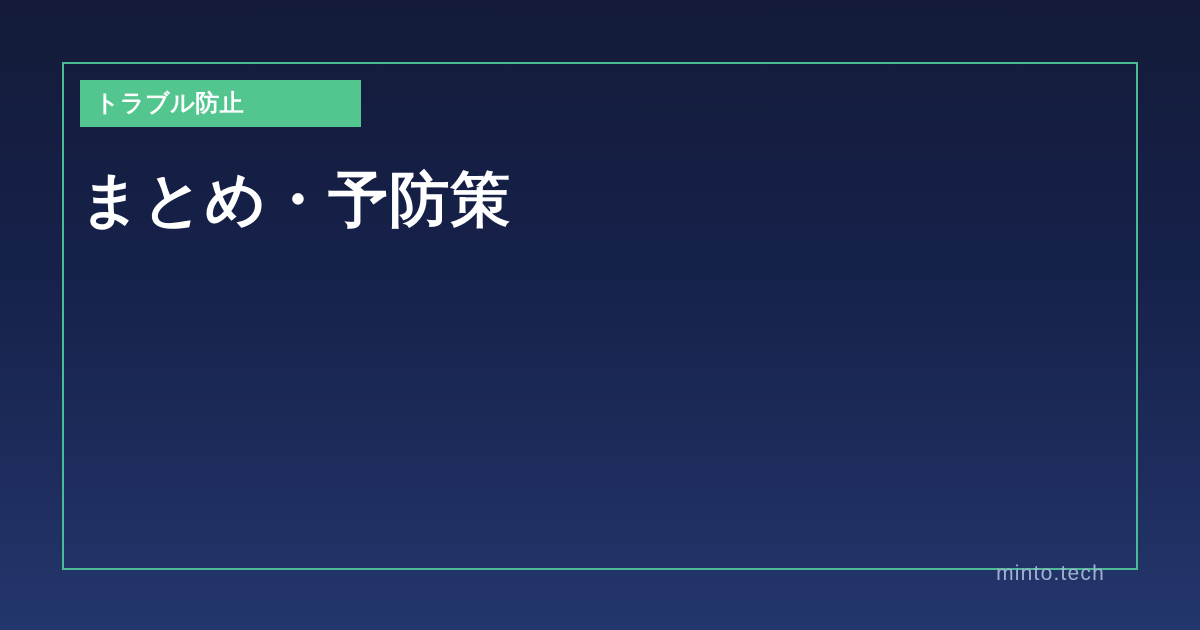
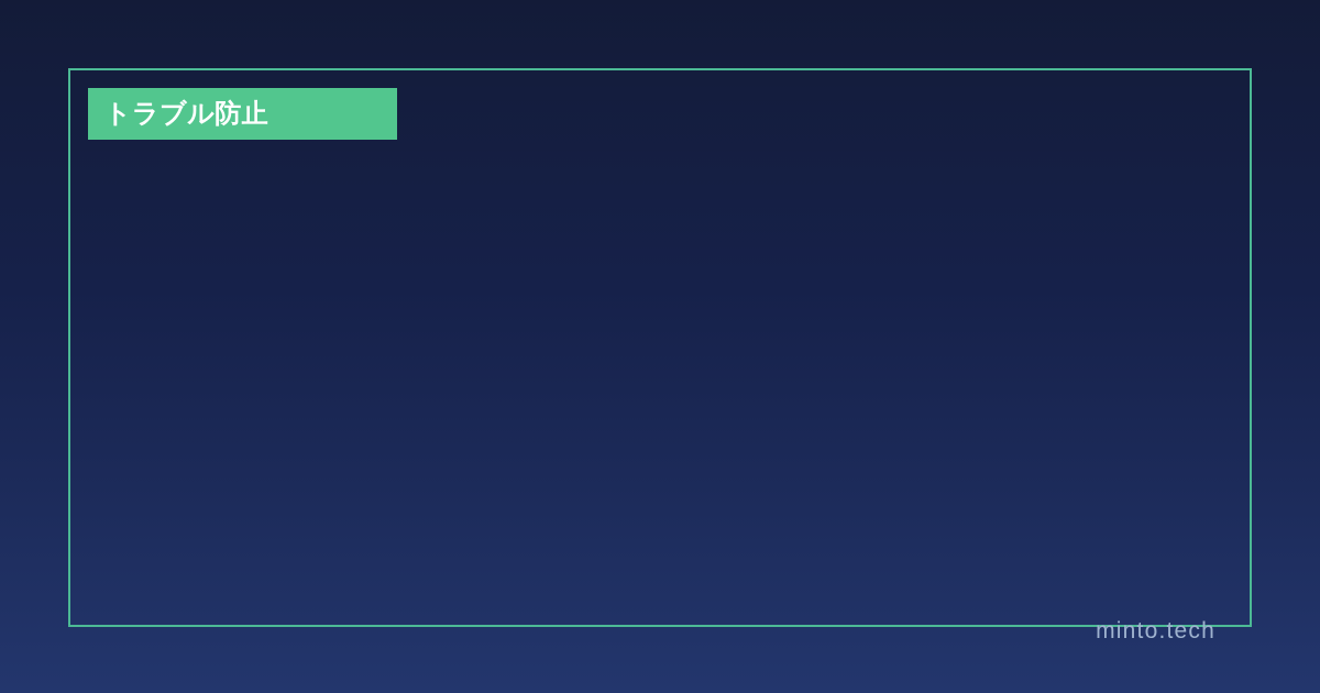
  トラブル防止
- まとめ・予防策
  minto.tech
